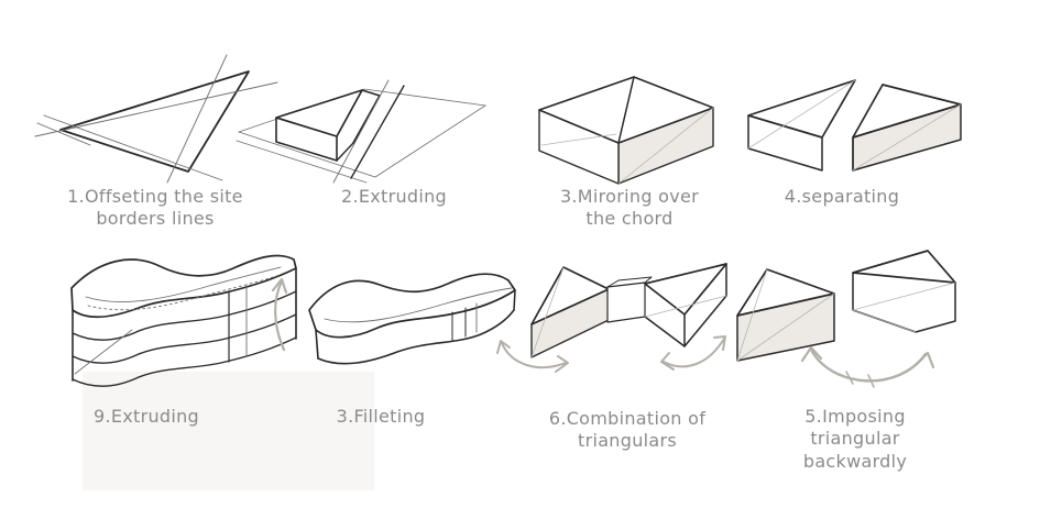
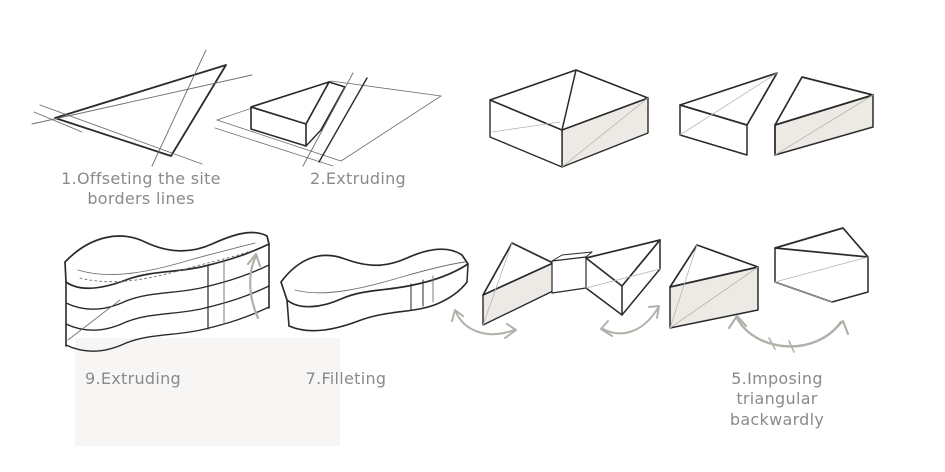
  1.Offseting the site
  borders lines
  2.Extruding
- 3.Miroring over
- the chord
- 4.separating
  9.Extruding
- 3.Filleting
+ 7.Filleting
- 6.Combination of
- triangulars
  5.Imposing
  triangular
  backwardly
